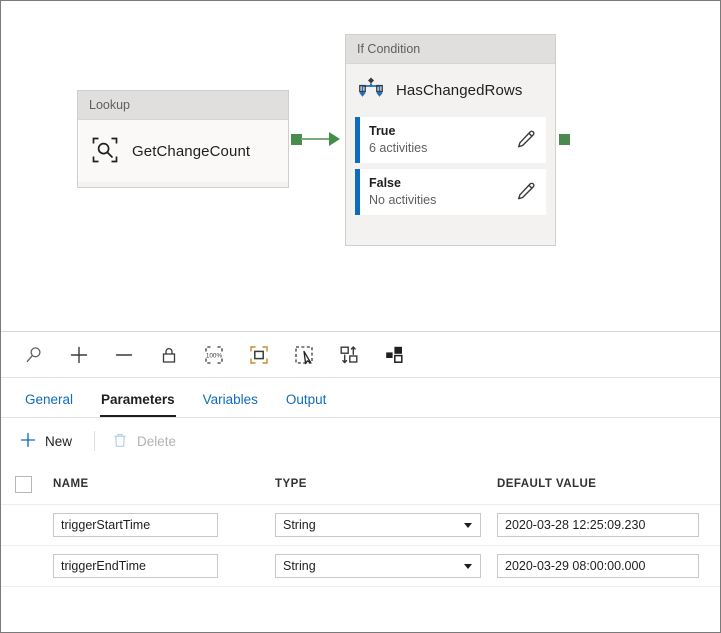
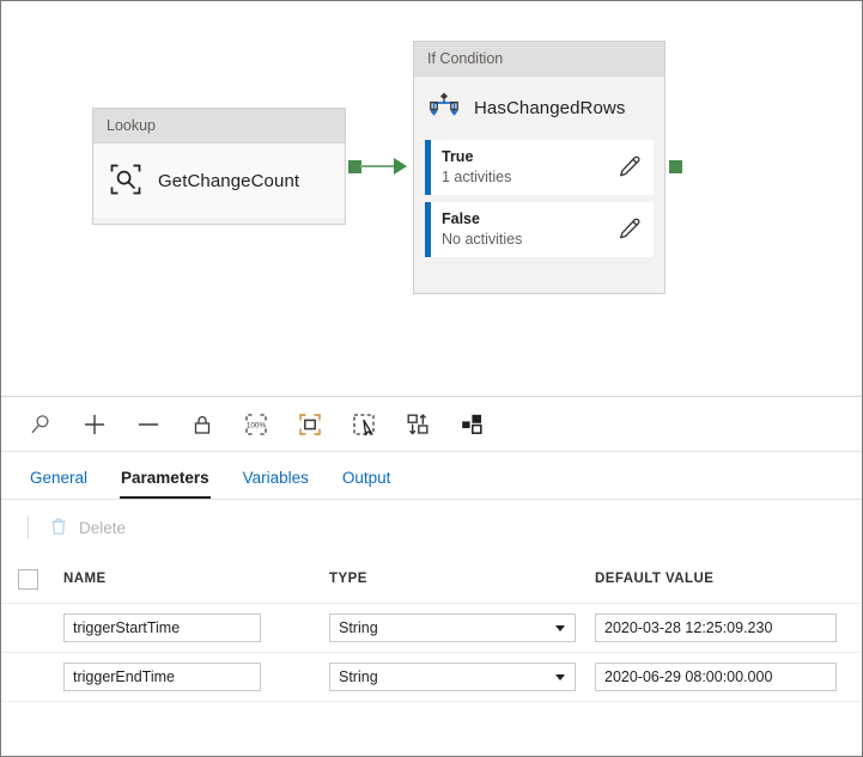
  Lookup
  GetChangeCount
  If Condition
  HasChangedRows
  True
- 6 activities
+ 1 activities
  False
  No activities
  General
  Parameters
  Variables
  Output
- New
  Delete
  NAME
  TYPE
  DEFAULT VALUE
  triggerStartTime
  String
  2020-03-28 12:25:09.230
  triggerEndTime
  String
- 2020-03-29 08:00:00.000
+ 2020-06-29 08:00:00.000
